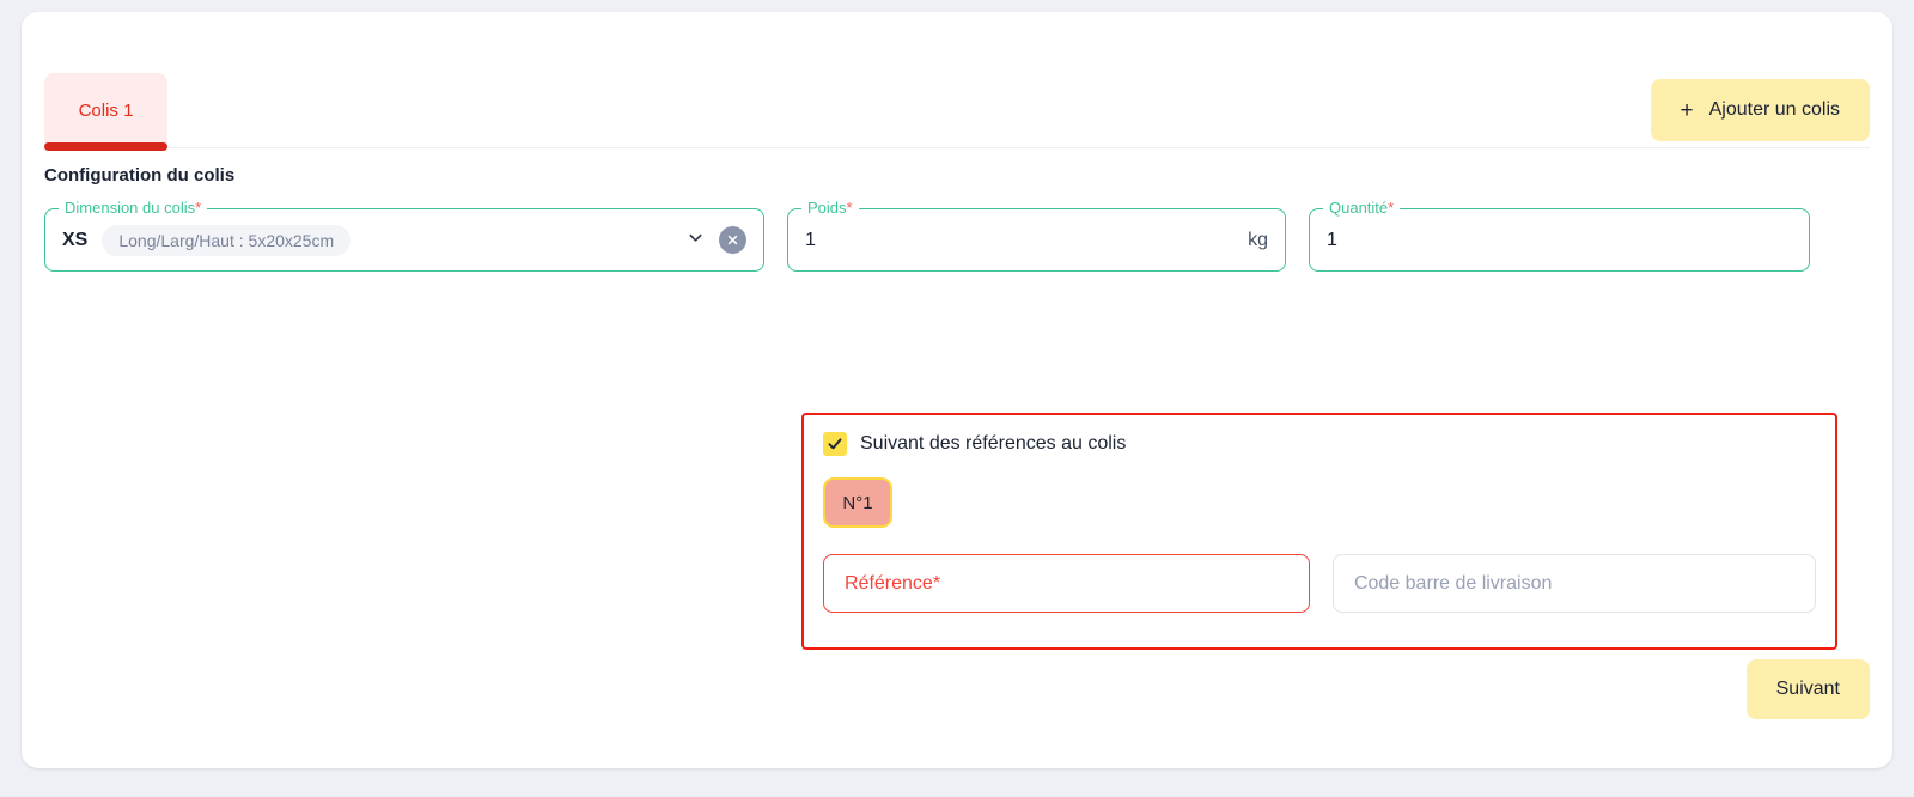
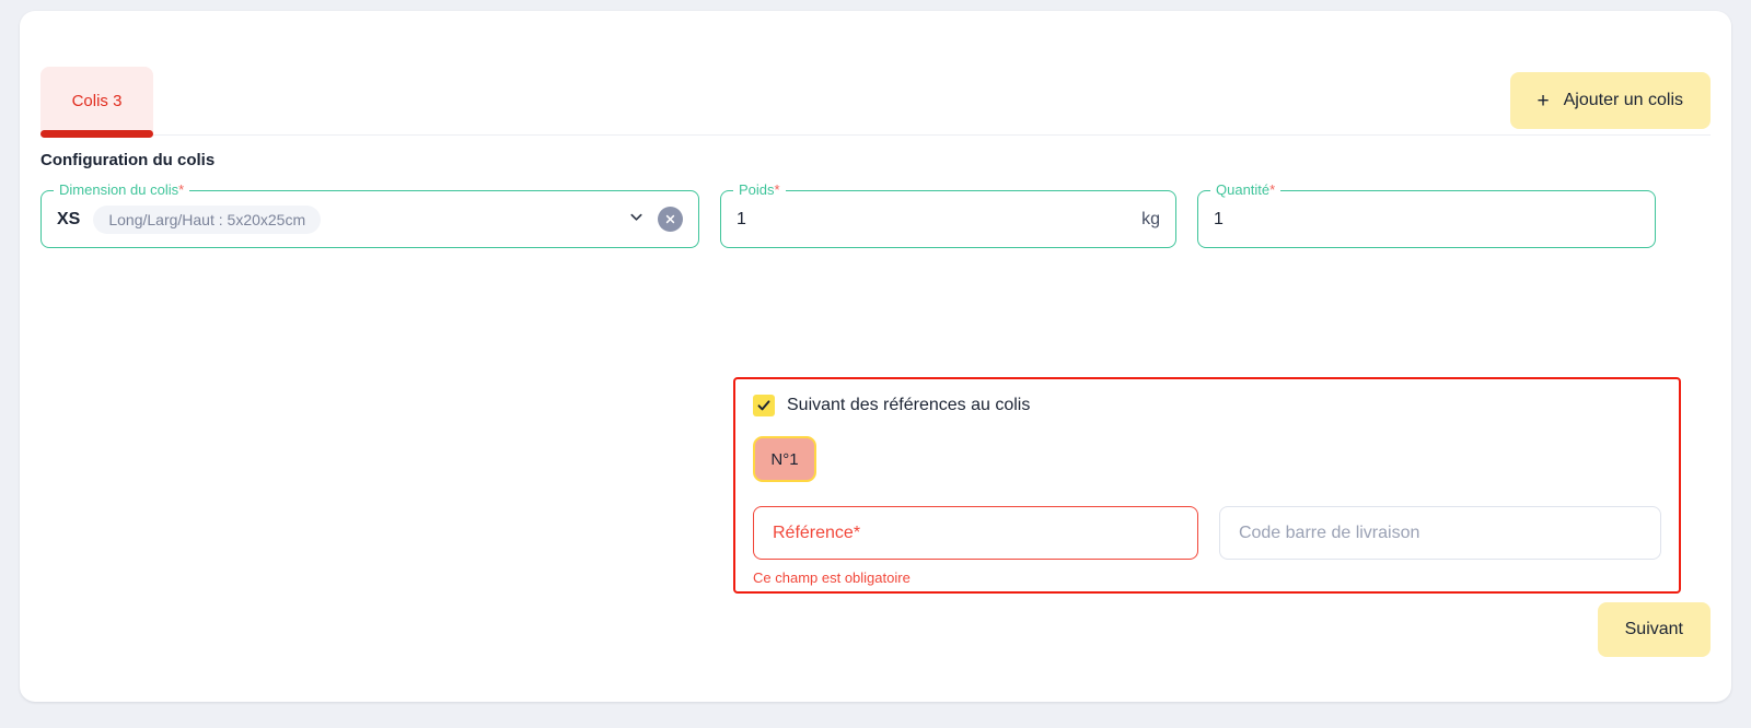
- Colis 1
+ Colis 3
  +
  Ajouter un colis
  Configuration du colis
  Dimension du colis*
  XS
  Long/Larg/Haut : 5x20x25cm
  Poids*
  1
  kg
  Quantité*
  1
  Suivant des références au colis
  N°1
  Référence*
  Code barre de livraison
+ Ce champ est obligatoire
  Suivant
